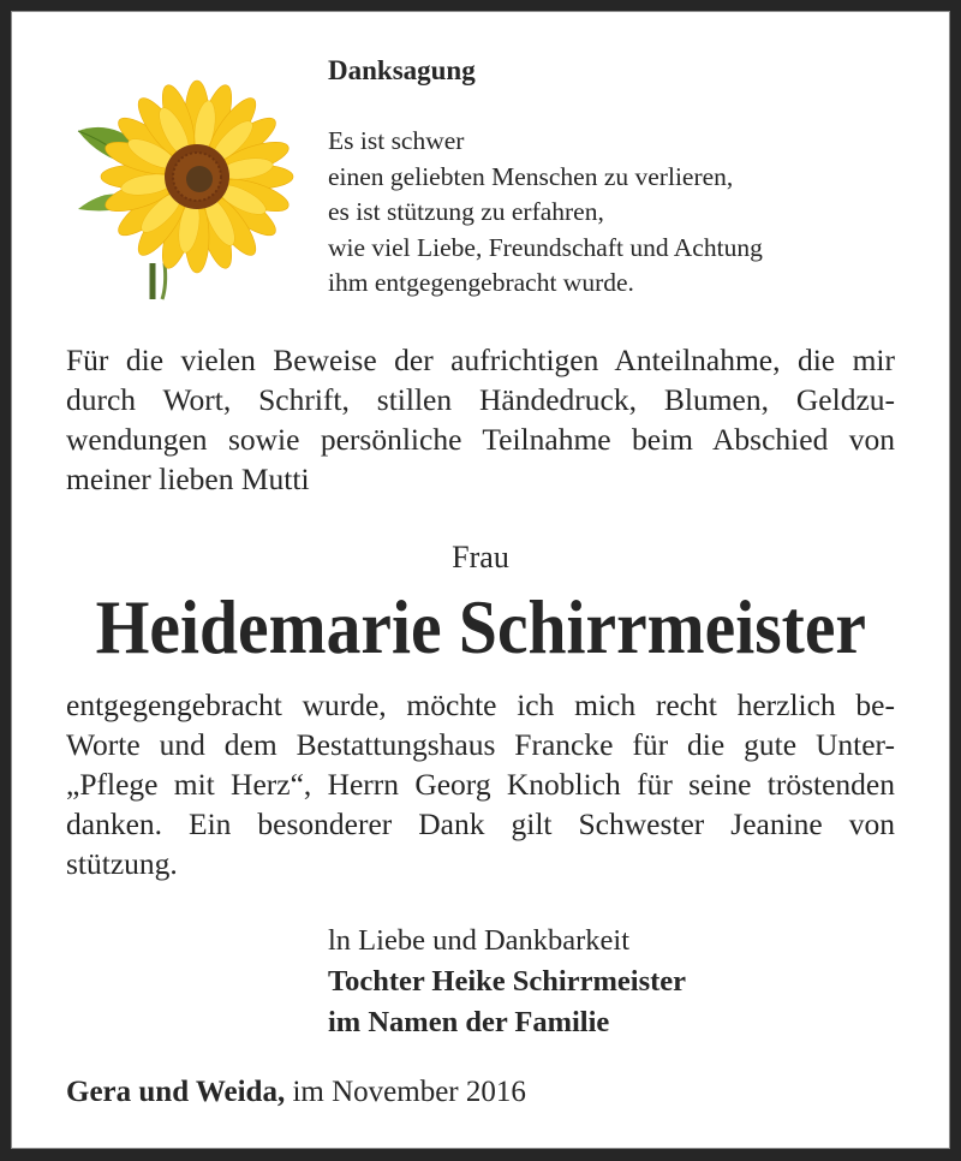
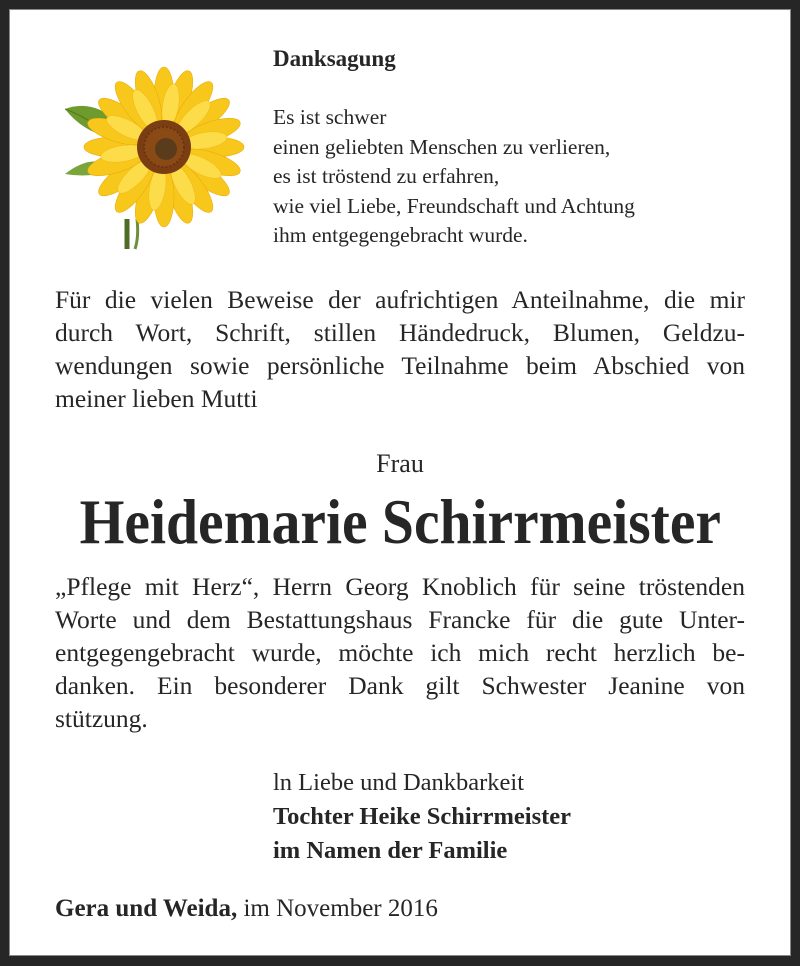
  Danksagung
  Es ist schwer
  einen geliebten Menschen zu verlieren,
- es ist stützung zu erfahren,
+ es ist tröstend zu erfahren,
  wie viel Liebe, Freundschaft und Achtung
  ihm entgegengebracht wurde.
  Für die vielen Beweise der aufrichtigen Anteilnahme, die mir
  durch Wort, Schrift, stillen Händedruck, Blumen, Geldzu-
  wendungen sowie persönliche Teilnahme beim Abschied von
  meiner lieben Mutti
  Frau
  Heidemarie Schirrmeister
- entgegengebracht wurde, möchte ich mich recht herzlich be-
+ „Pflege mit Herz“, Herrn Georg Knoblich für seine tröstenden
  Worte und dem Bestattungshaus Francke für die gute Unter-
- „Pflege mit Herz“, Herrn Georg Knoblich für seine tröstenden
+ entgegengebracht wurde, möchte ich mich recht herzlich be-
  danken. Ein besonderer Dank gilt Schwester Jeanine von
  stützung.
  ln Liebe und Dankbarkeit
  Tochter Heike Schirrmeister
  im Namen der Familie
  Gera und Weida, im November 2016
